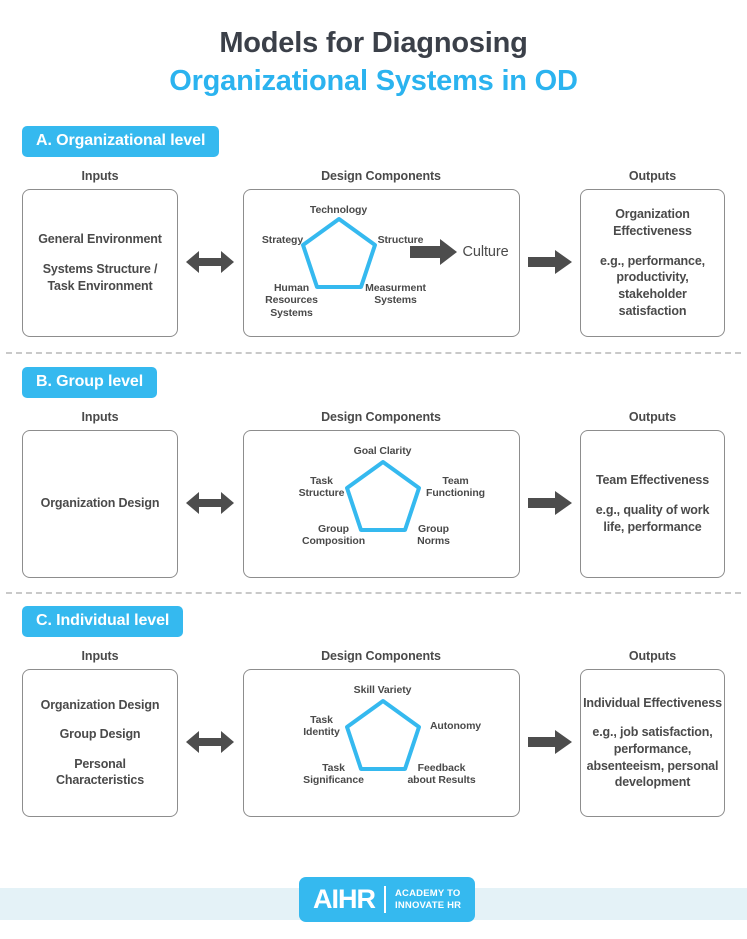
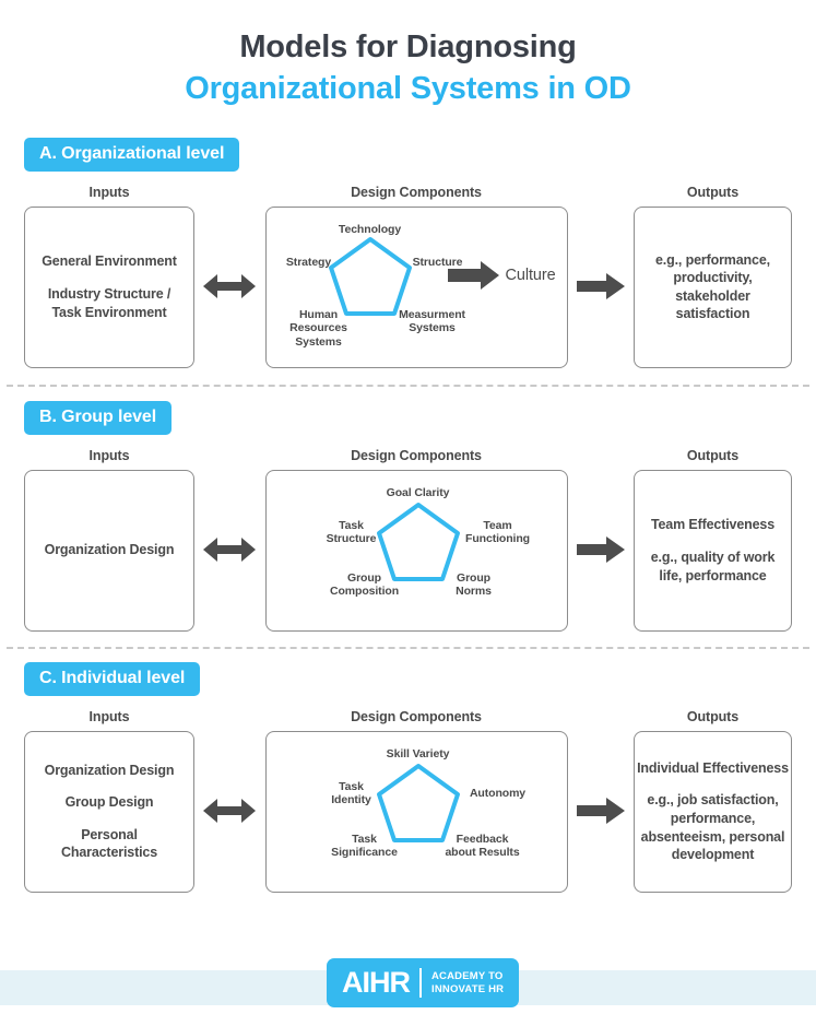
  Models for Diagnosing
  Organizational Systems in OD
  A. Organizational level
  Inputs
  General Environment
- Systems Structure / Task Environment
+ Industry Structure / Task Environment
  Design Components
  Technology
  Strategy
  Structure
  Human
  Resources
  Systems
  Measurment
  Systems
  Culture
  Outputs
- Organization Effectiveness
  e.g., performance, productivity, stakeholder satisfaction
  B. Group level
  Inputs
  Organization Design
  Design Components
  Goal Clarity
  Task
  Structure
  Team
  Functioning
  Group
  Composition
  Group
  Norms
  Outputs
  Team Effectiveness
  e.g., quality of work life, performance
  C. Individual level
  Inputs
  Organization Design
  Group Design
  Personal Characteristics
  Design Components
  Skill Variety
  Task
  Identity
  Autonomy
  Task
  Significance
  Feedback
  about Results
  Outputs
  Individual Effectiveness
  e.g., job satisfaction, performance, absenteeism, personal development
  AIHR
  ACADEMY TO
  INNOVATE HR
